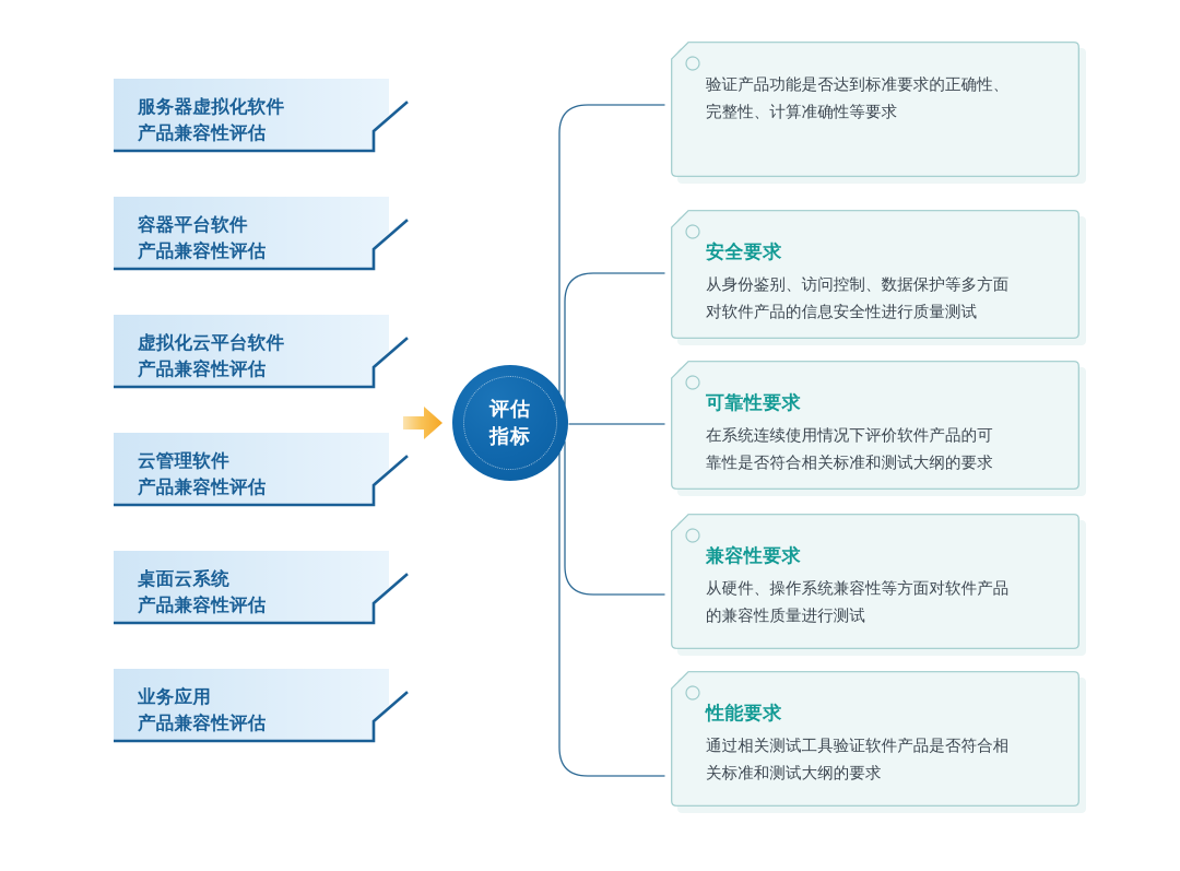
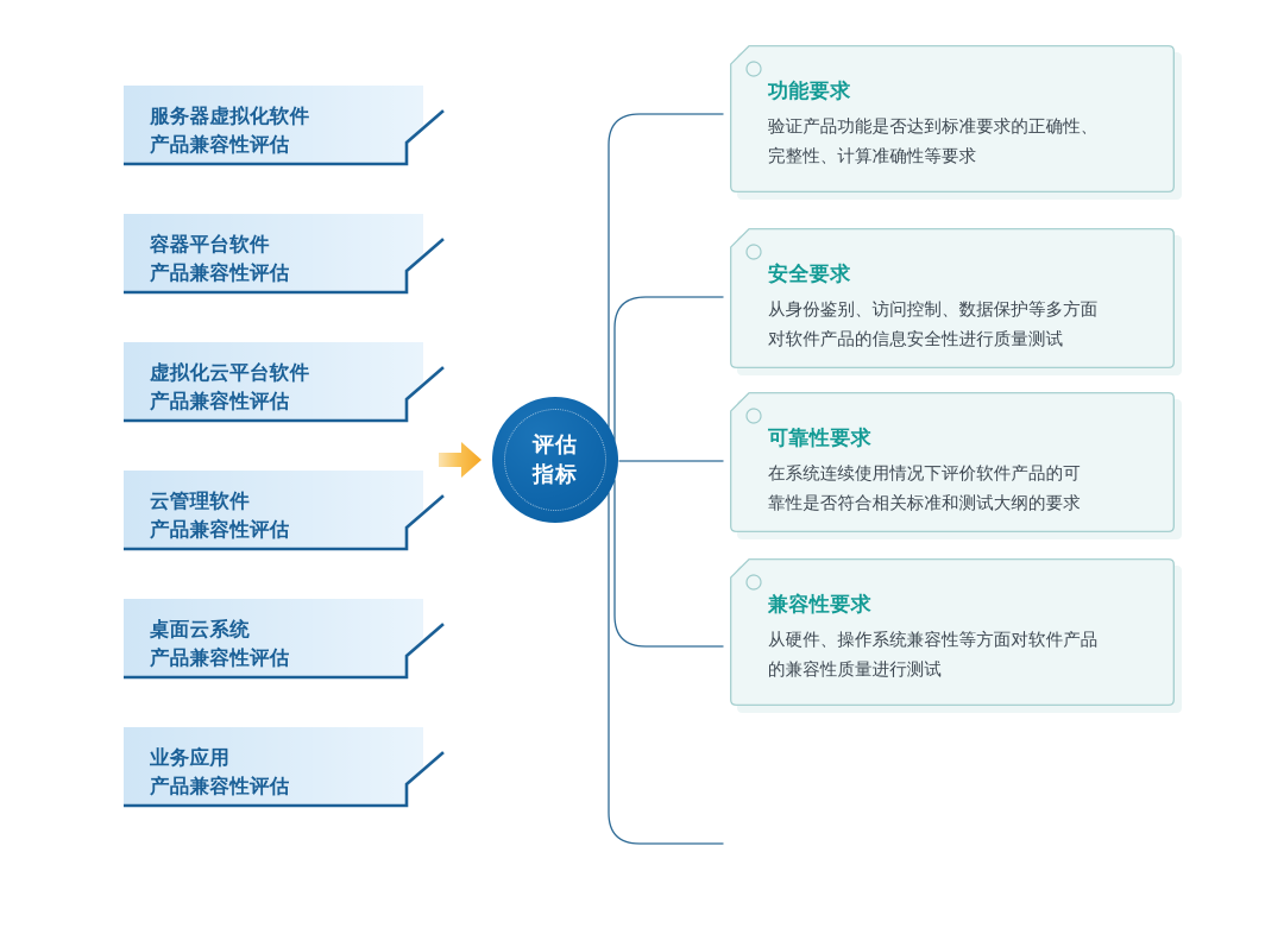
  服务器虚拟化软件
  产品兼容性评估
  容器平台软件
  产品兼容性评估
  虚拟化云平台软件
  产品兼容性评估
  云管理软件
  产品兼容性评估
  桌面云系统
  产品兼容性评估
  业务应用
  产品兼容性评估
  评估
  指标
+ 功能要求
  验证产品功能是否达到标准要求的正确性、
  完整性、计算准确性等要求
  安全要求
  从身份鉴别、访问控制、数据保护等多方面
  对软件产品的信息安全性进行质量测试
  可靠性要求
  在系统连续使用情况下评价软件产品的可
  靠性是否符合相关标准和测试大纲的要求
  兼容性要求
  从硬件、操作系统兼容性等方面对软件产品
  的兼容性质量进行测试
- 性能要求
- 通过相关测试工具验证软件产品是否符合相
- 关标准和测试大纲的要求
